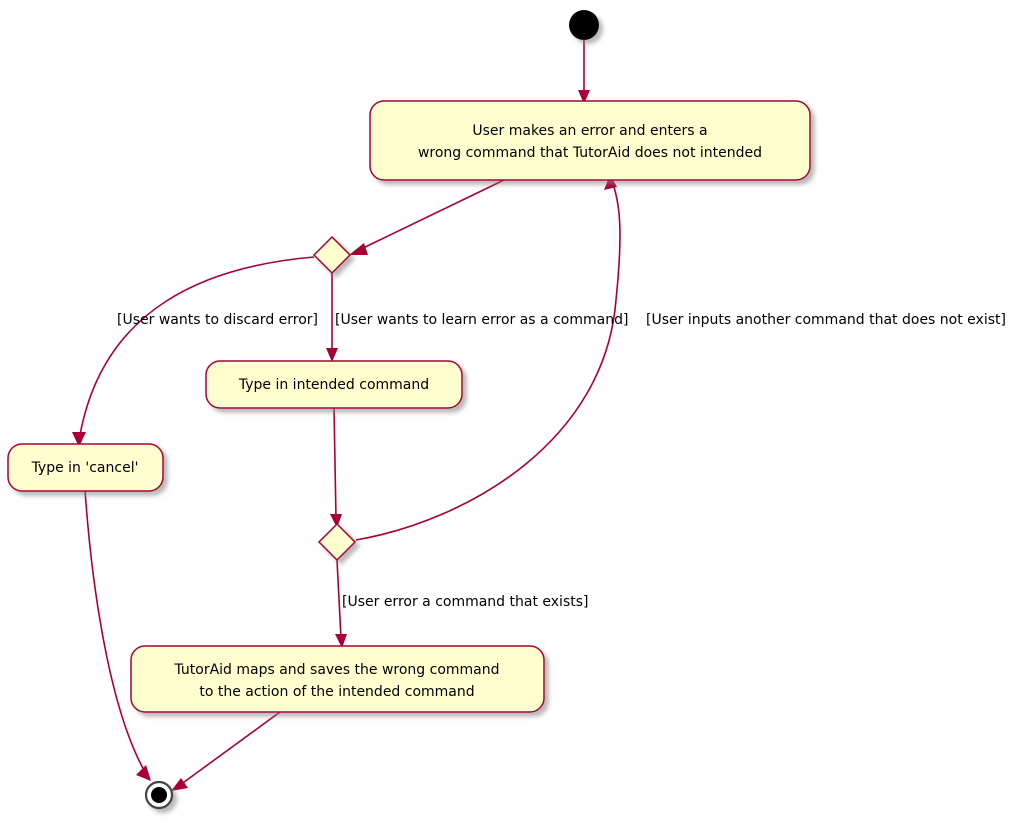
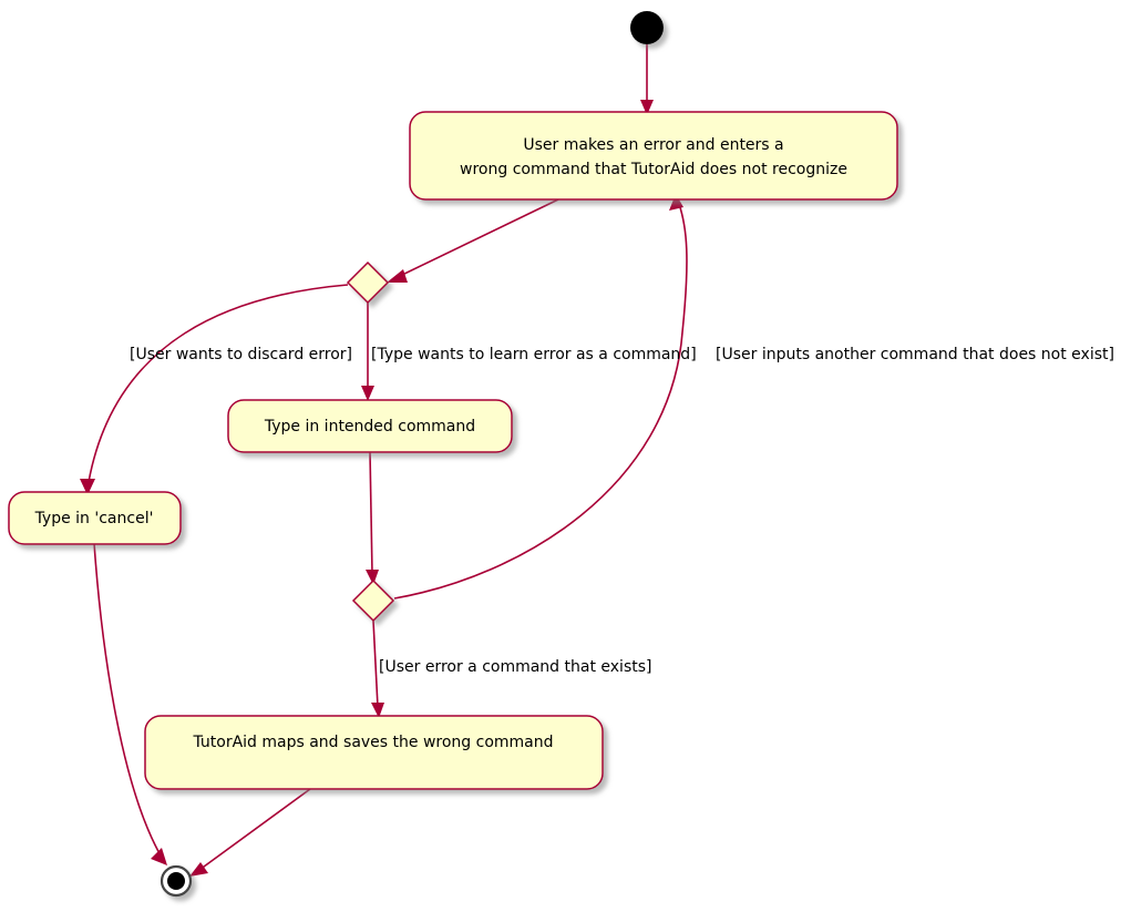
  User makes an error and enters a
- wrong command that TutorAid does not intended
+ wrong command that TutorAid does not recognize
  Type in intended command
  Type in 'cancel'
  TutorAid maps and saves the wrong command
- to the action of the intended command
  [User wants to discard error]
- [User wants to learn error as a command]
+ [Type wants to learn error as a command]
  [User inputs another command that does not exist]
  [User error a command that exists]
